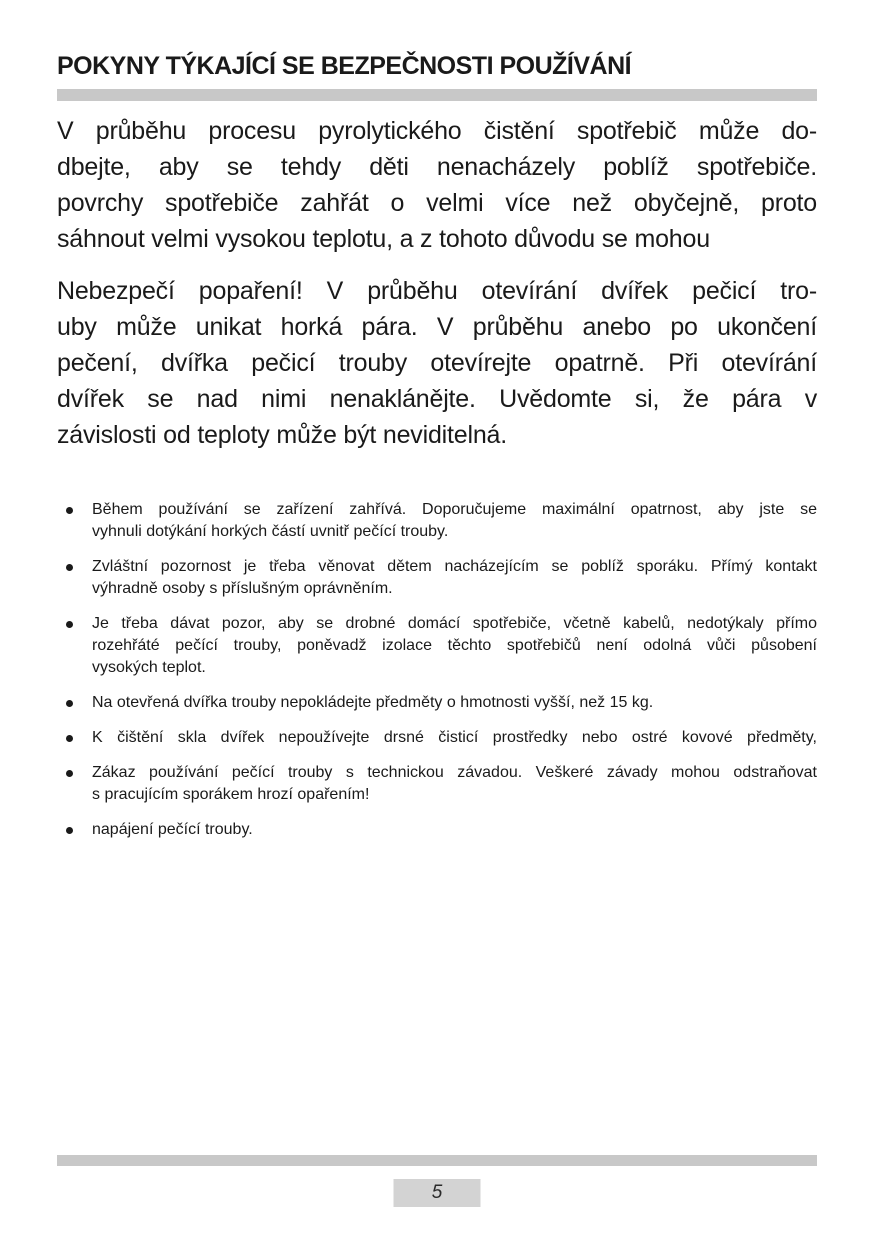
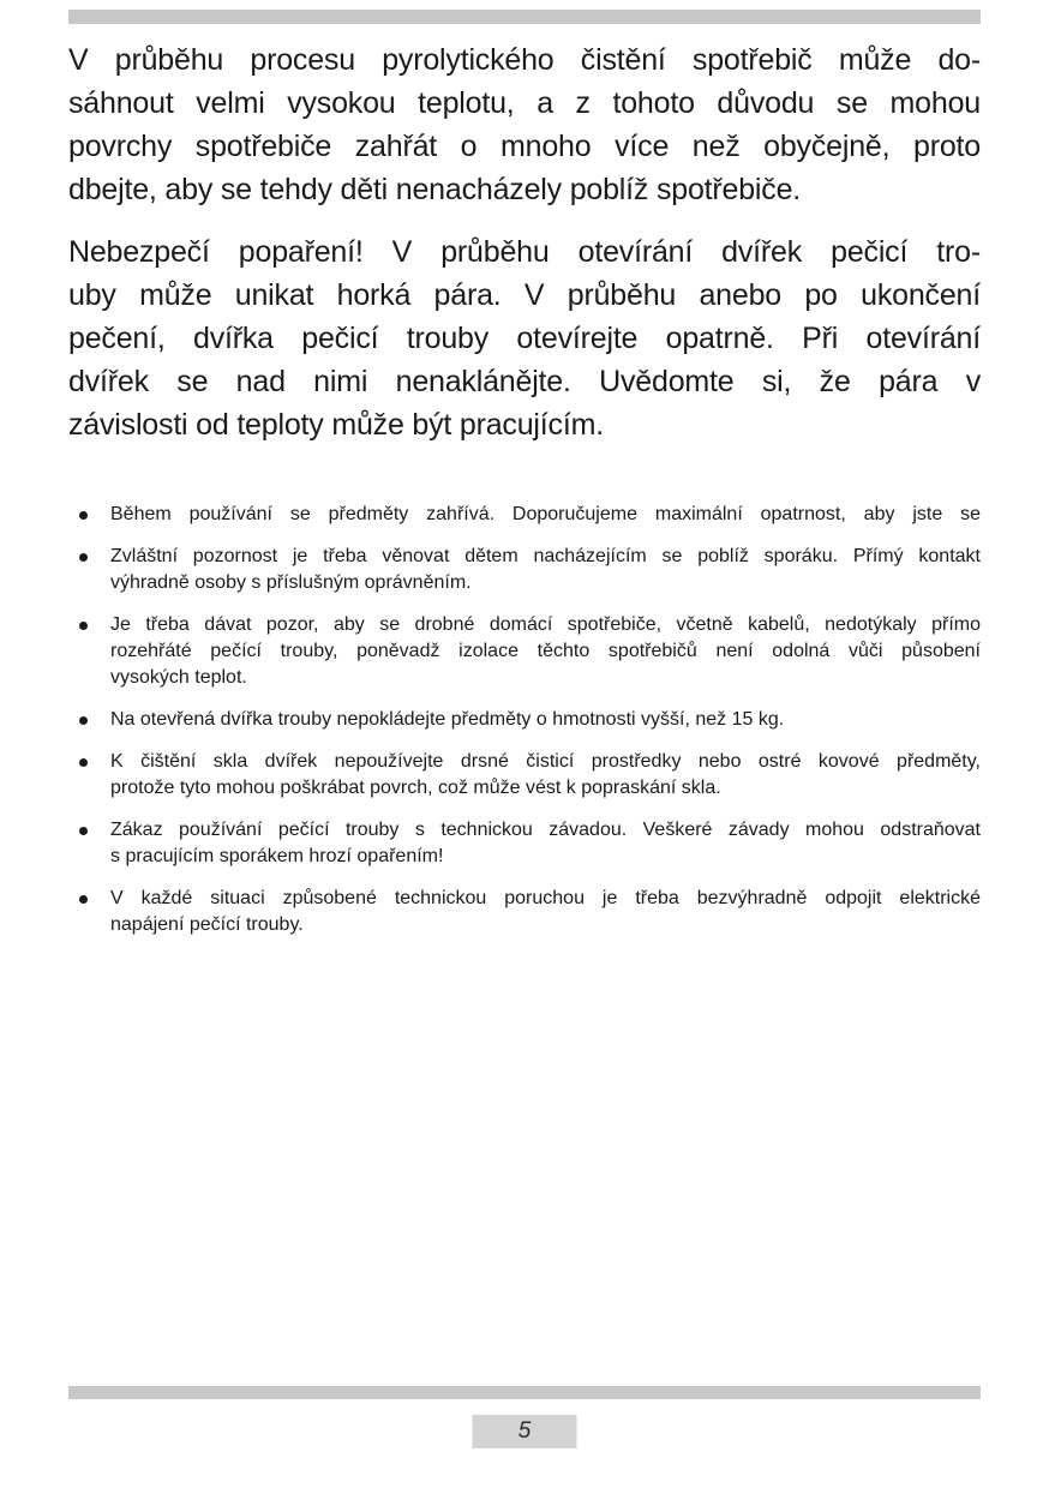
- POKYNY TÝKAJÍCÍ SE BEZPEČNOSTI POUŽÍVÁNÍ
  V průběhu procesu pyrolytického čistění spotřebič může do-
- dbejte, aby se tehdy děti nenacházely poblíž spotřebiče.
+ sáhnout velmi vysokou teplotu, a z tohoto důvodu se mohou
- povrchy spotřebiče zahřát o velmi více než obyčejně, proto
+ povrchy spotřebiče zahřát o mnoho více než obyčejně, proto
- sáhnout velmi vysokou teplotu, a z tohoto důvodu se mohou
+ dbejte, aby se tehdy děti nenacházely poblíž spotřebiče.
  Nebezpečí popaření! V průběhu otevírání dvířek pečicí tro-
  uby může unikat horká pára. V průběhu anebo po ukončení
  pečení, dvířka pečicí trouby otevírejte opatrně. Při otevírání
  dvířek se nad nimi nenaklánějte. Uvědomte si, že pára v
- závislosti od teploty může být neviditelná.
+ závislosti od teploty může být pracujícím.
- Během používání se zařízení zahřívá. Doporučujeme maximální opatrnost, aby jste se
+ Během používání se předměty zahřívá. Doporučujeme maximální opatrnost, aby jste se
- vyhnuli dotýkání horkých částí uvnitř pečící trouby.
  Zvláštní pozornost je třeba věnovat dětem nacházejícím se poblíž sporáku. Přímý kontakt
  výhradně osoby s příslušným oprávněním.
  Je třeba dávat pozor, aby se drobné domácí spotřebiče, včetně kabelů, nedotýkaly přímo
  rozehřáté pečící trouby, poněvadž izolace těchto spotřebičů není odolná vůči působení
  vysokých teplot.
  Na otevřená dvířka trouby nepokládejte předměty o hmotnosti vyšší, než 15 kg.
  K čištění skla dvířek nepoužívejte drsné čisticí prostředky nebo ostré kovové předměty,
+ protože tyto mohou poškrábat povrch, což může vést k popraskání skla.
  Zákaz používání pečící trouby s technickou závadou. Veškeré závady mohou odstraňovat
  s pracujícím sporákem hrozí opařením!
+ V každé situaci způsobené technickou poruchou je třeba bezvýhradně odpojit elektrické
  napájení pečící trouby.
  5
